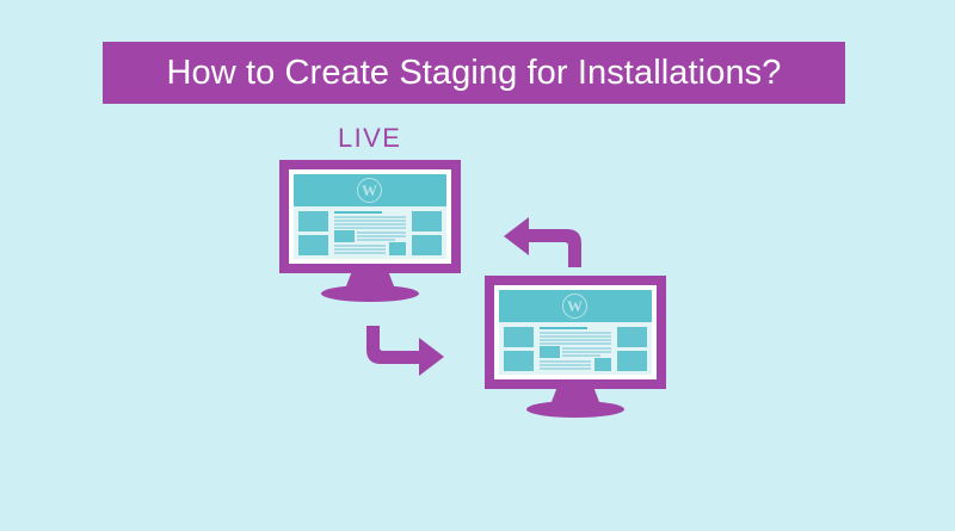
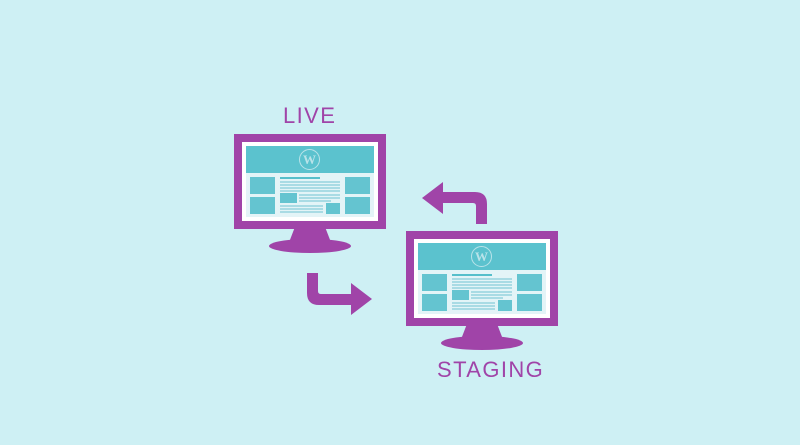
- How to Create Staging for Installations?
  LIVE
  W
  W
+ STAGING
